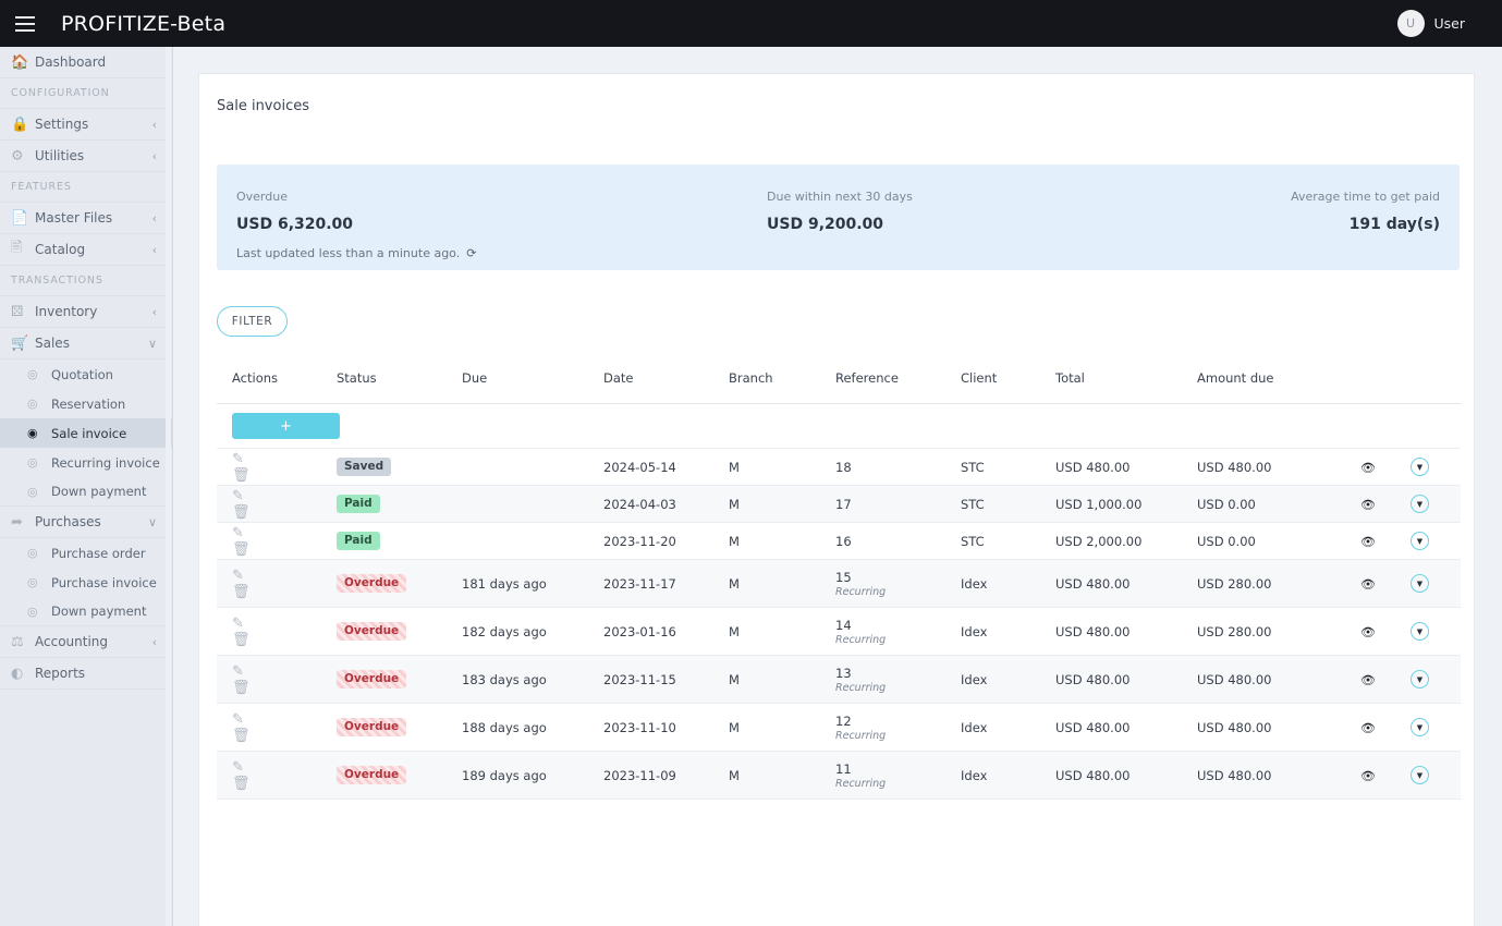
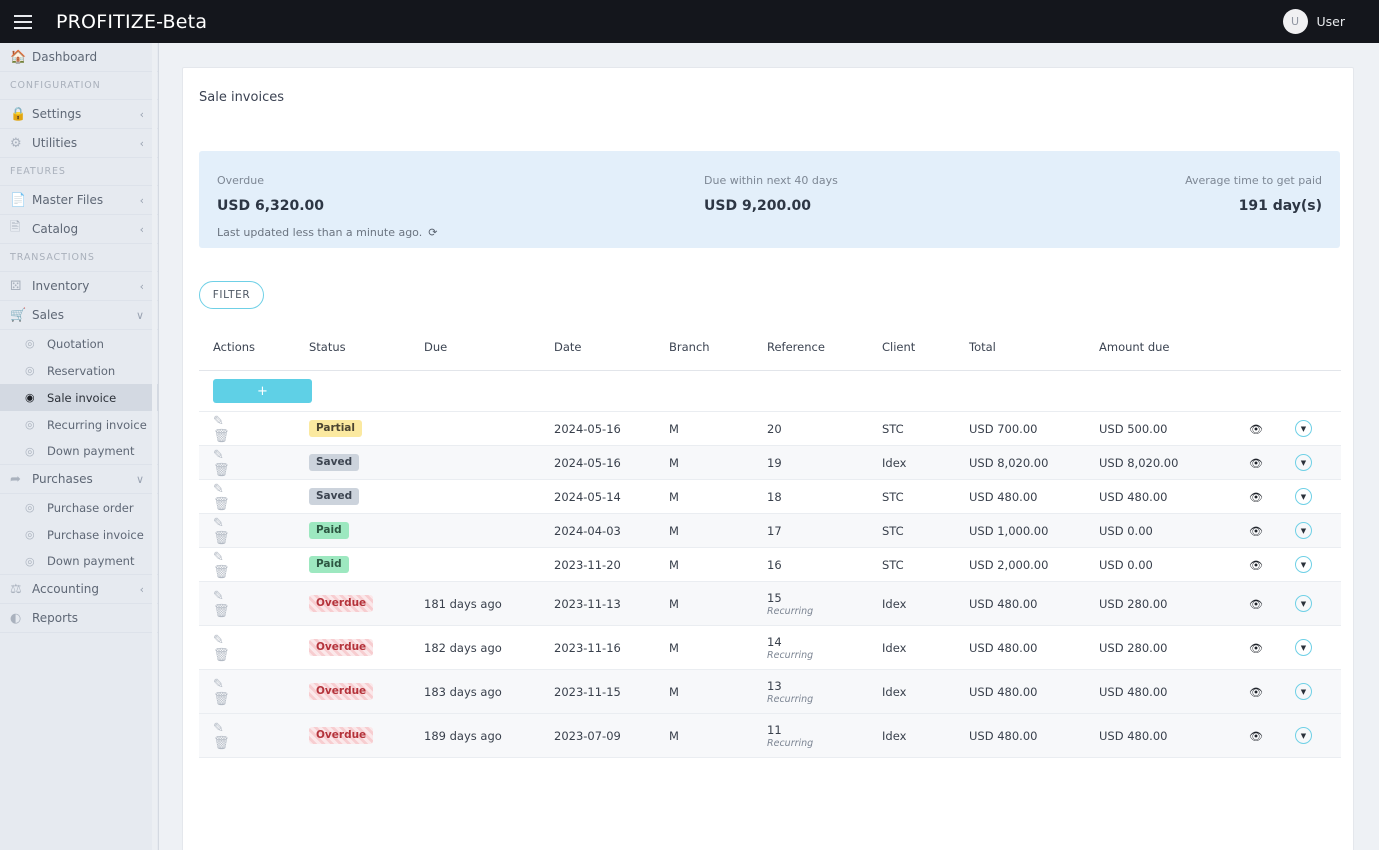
  PROFITIZE-Beta
  U
  User
  🏠
  Dashboard
  CONFIGURATION
  🔒
  Settings
  ‹
  ⚙
  Utilities
  ‹
  FEATURES
  📄
  Master Files
  ‹
  🖹
  Catalog
  ‹
  TRANSACTIONS
  ⚄
  Inventory
  ‹
  🛒
  Sales
  ∨
  ◎
  Quotation
  ◎
  Reservation
  ◉
  Sale invoice
  ◎
  Recurring invoice
  ◎
  Down payment
  ➦
  Purchases
  ∨
  ◎
  Purchase order
  ◎
  Purchase invoice
  ◎
  Down payment
  ⚖
  Accounting
  ‹
  ◐
  Reports
  Sale invoices
  Overdue
  USD 6,320.00
- Due within next 30 days
+ Due within next 40 days
  USD 9,200.00
  Average time to get paid
  191 day(s)
  Last updated less than a minute ago.
  ⟳
  FILTER
  Actions	Status	Due	Date	Branch	Reference	Client	Total	Amount due
  +
+ ✎🗑	Partial		2024-05-16	M	20	STC	USD 700.00	USD 500.00	👁	▼
+ ✎🗑	Saved		2024-05-16	M	19	Idex	USD 8,020.00	USD 8,020.00	👁	▼
  ✎🗑	Saved		2024-05-14	M	18	STC	USD 480.00	USD 480.00	👁	▼
  ✎🗑	Paid		2024-04-03	M	17	STC	USD 1,000.00	USD 0.00	👁	▼
  ✎🗑	Paid		2023-11-20	M	16	STC	USD 2,000.00	USD 0.00	👁	▼
- ✎🗑	Overdue	181 days ago	2023-11-17	M	15Recurring	Idex	USD 480.00	USD 280.00	👁	▼
+ ✎🗑	Overdue	181 days ago	2023-11-13	M	15Recurring	Idex	USD 480.00	USD 280.00	👁	▼
- ✎🗑	Overdue	182 days ago	2023-01-16	M	14Recurring	Idex	USD 480.00	USD 280.00	👁	▼
+ ✎🗑	Overdue	182 days ago	2023-11-16	M	14Recurring	Idex	USD 480.00	USD 280.00	👁	▼
  ✎🗑	Overdue	183 days ago	2023-11-15	M	13Recurring	Idex	USD 480.00	USD 480.00	👁	▼
- ✎🗑	Overdue	188 days ago	2023-11-10	M	12Recurring	Idex	USD 480.00	USD 480.00	👁	▼
- ✎🗑	Overdue	189 days ago	2023-11-09	M	11Recurring	Idex	USD 480.00	USD 480.00	👁	▼
+ ✎🗑	Overdue	189 days ago	2023-07-09	M	11Recurring	Idex	USD 480.00	USD 480.00	👁	▼
